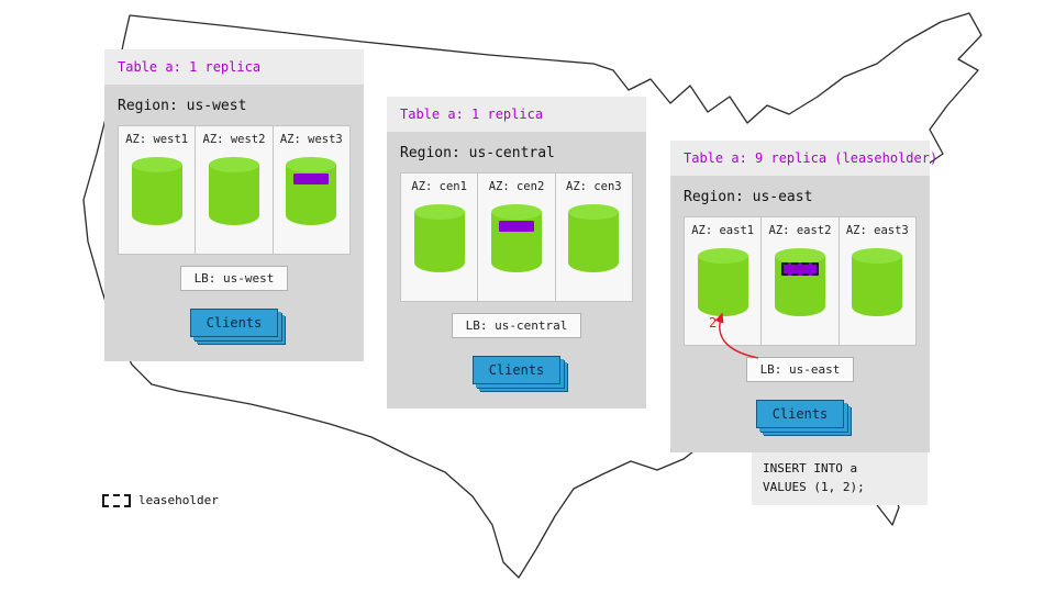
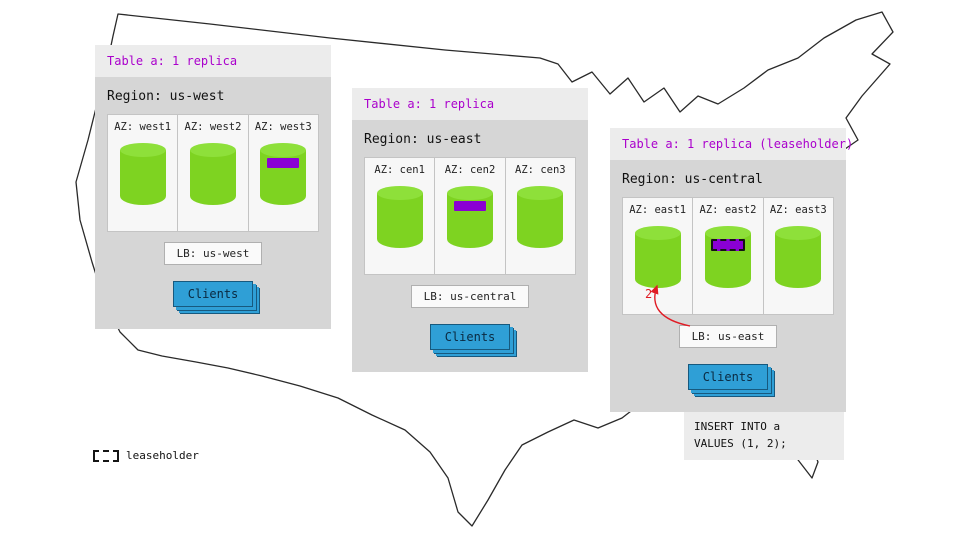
  Table a: 1 replica
  Region: us-west
  AZ: west1
  AZ: west2
  AZ: west3
  LB: us-west
  Clients
  Table a: 1 replica
- Region: us-central
+ Region: us-east
  AZ: cen1
  AZ: cen2
  AZ: cen3
  LB: us-central
  Clients
- Table a: 9 replica (leaseholder)
+ Table a: 1 replica (leaseholder)
- Region: us-east
+ Region: us-central
  AZ: east1
  AZ: east2
  AZ: east3
  LB: us-east
  Clients
  2
  INSERT INTO a
  VALUES (1, 2);
  leaseholder
